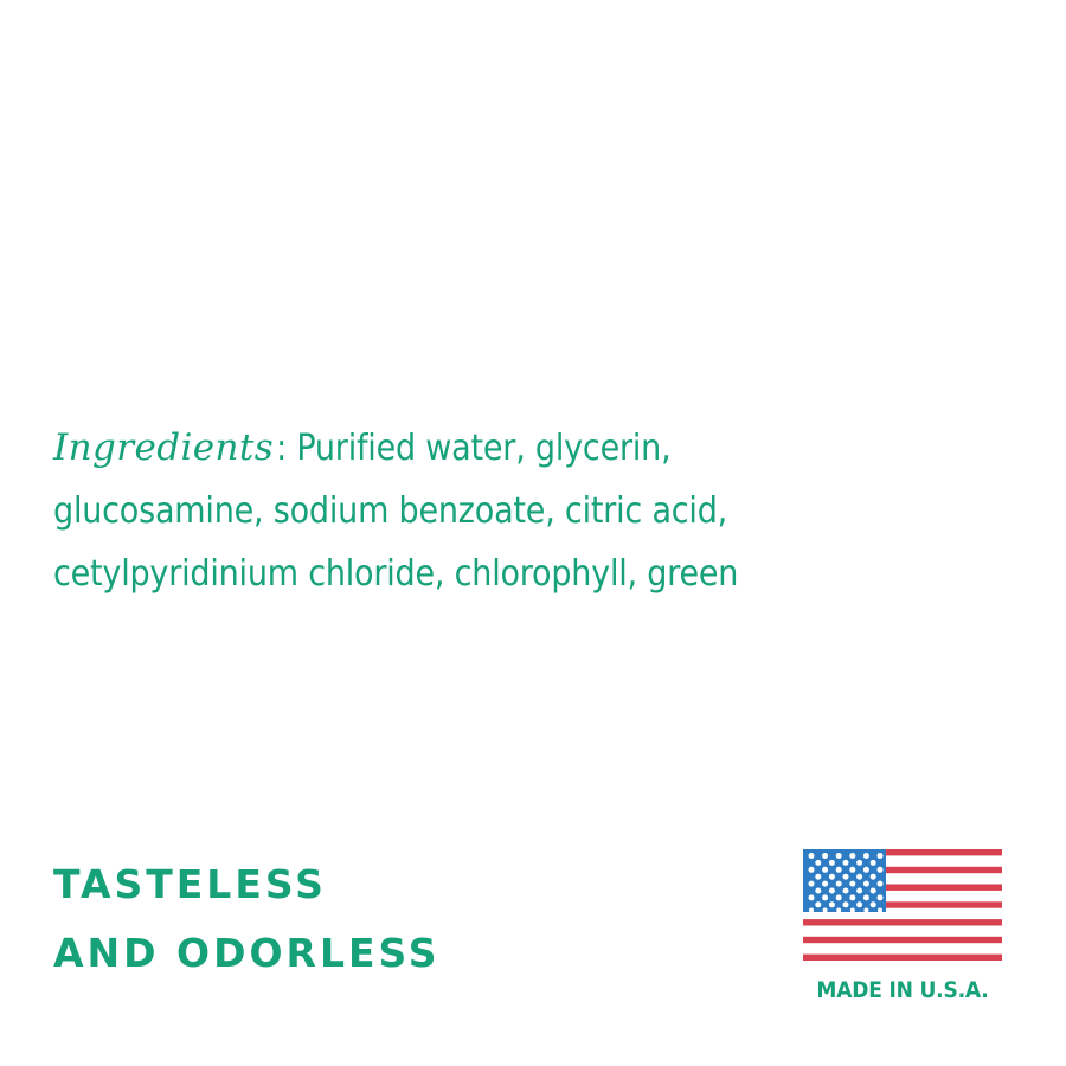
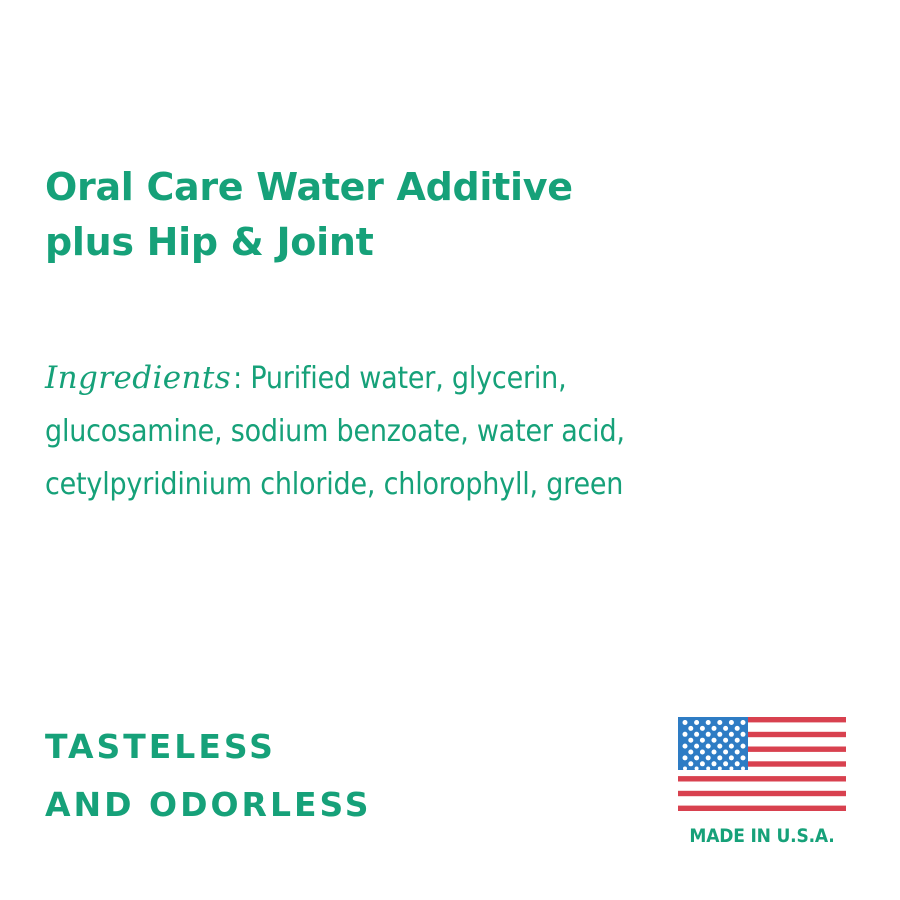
+ Oral Care Water Additive
+ plus Hip & Joint
  Ingredients: Purified water, glycerin,
- glucosamine, sodium benzoate, citric acid,
+ glucosamine, sodium benzoate, water acid,
  cetylpyridinium chloride, chlorophyll, green
  TASTELESS
  AND ODORLESS
  MADE IN U.S.A.
